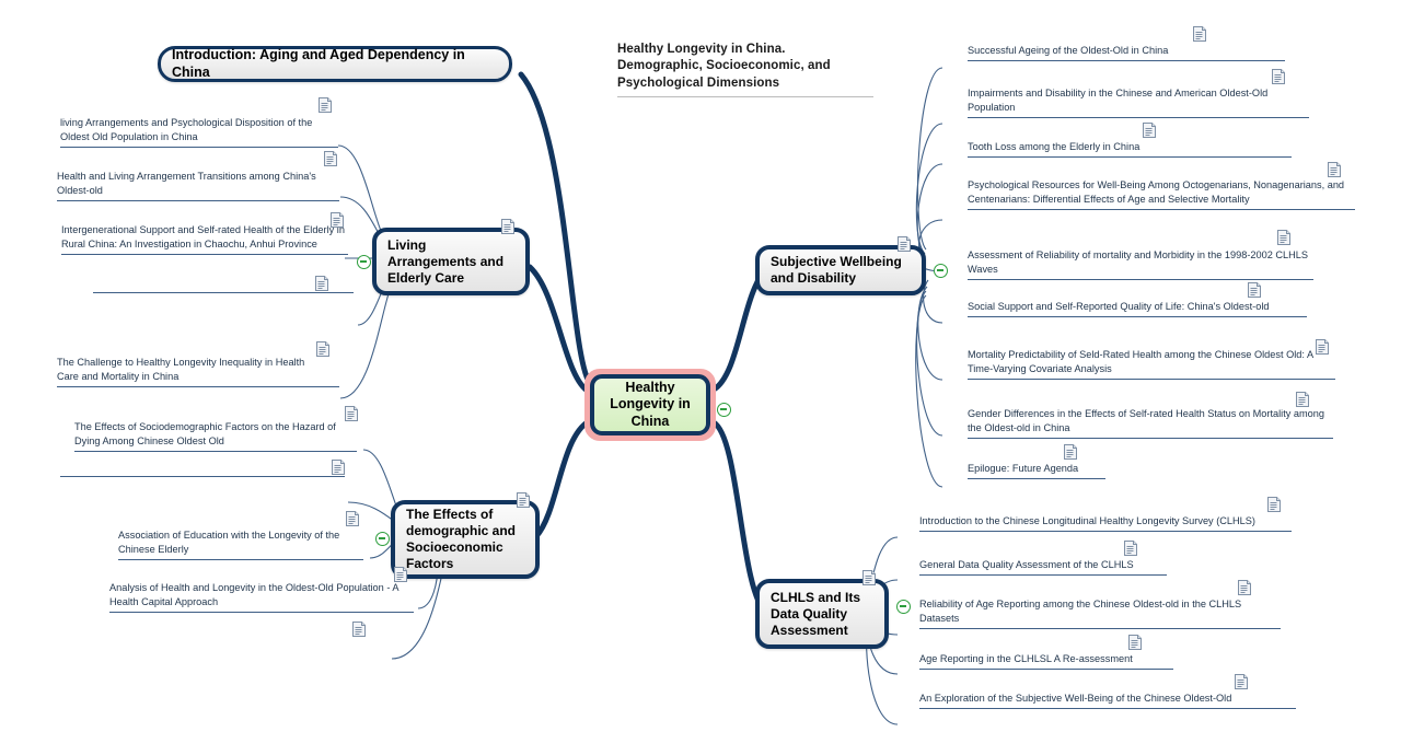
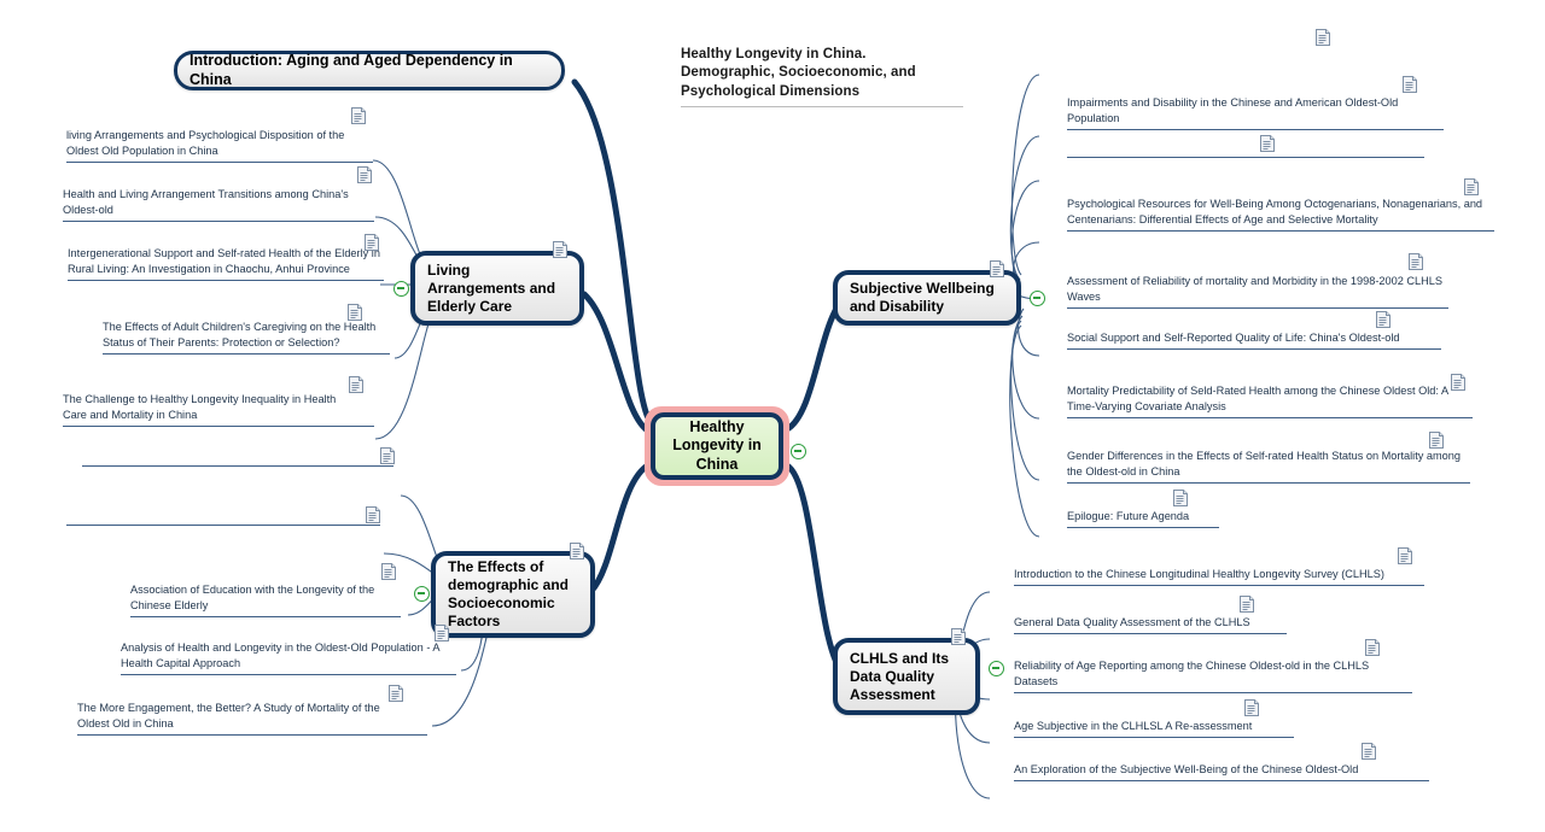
  Healthy Longevity in China. Demographic, Socioeconomic, and Psychological Dimensions
  Healthy Longevity in China
  Introduction: Aging and Aged Dependency in China
  Living Arrangements and Elderly Care
  living Arrangements and Psychological Disposition of the Oldest Old Population in China
  Health and Living Arrangement Transitions among China's Oldest-old
- Intergenerational Support and Self-rated Health of the Elderly in Rural China: An Investigation in Chaochu, Anhui Province
+ Intergenerational Support and Self-rated Health of the Elderly in Rural Living: An Investigation in Chaochu, Anhui Province
+ The Effects of Adult Children's Caregiving on the Health Status of Their Parents: Protection or Selection?
  The Challenge to Healthy Longevity Inequality in Health Care and Mortality in China
  The Effects of demographic and Socioeconomic Factors
- The Effects of Sociodemographic Factors on the Hazard of Dying Among Chinese Oldest Old
  Association of Education with the Longevity of the Chinese Elderly
  Analysis of Health and Longevity in the Oldest-Old Population - A Health Capital Approach
+ The More Engagement, the Better? A Study of Mortality of the Oldest Old in China
  Subjective Wellbeing and Disability
- Successful Ageing of the Oldest-Old in China
  Impairments and Disability in the Chinese and American Oldest-Old Population
- Tooth Loss among the Elderly in China
  Psychological Resources for Well-Being Among Octogenarians, Nonagenarians, and Centenarians: Differential Effects of Age and Selective Mortality
  Assessment of Reliability of mortality and Morbidity in the 1998-2002 CLHLS Waves
  Social Support and Self-Reported Quality of Life: China's Oldest-old
  Mortality Predictability of Seld-Rated Health among the Chinese Oldest Old: A Time-Varying Covariate Analysis
  Gender Differences in the Effects of Self-rated Health Status on Mortality among the Oldest-old in China
  Epilogue: Future Agenda
  CLHLS and Its Data Quality Assessment
  Introduction to the Chinese Longitudinal Healthy Longevity Survey (CLHLS)
  General Data Quality Assessment of the CLHLS
  Reliability of Age Reporting among the Chinese Oldest-old in the CLHLS Datasets
- Age Reporting in the CLHLSL A Re-assessment
+ Age Subjective in the CLHLSL A Re-assessment
  An Exploration of the Subjective Well-Being of the Chinese Oldest-Old
